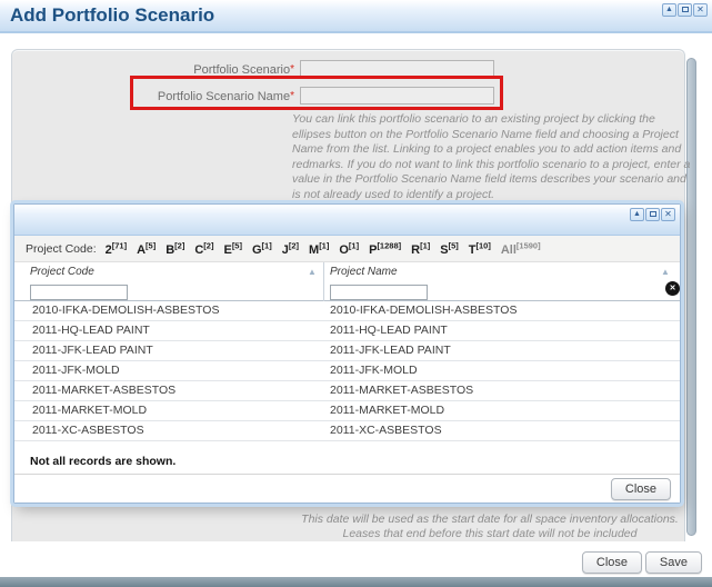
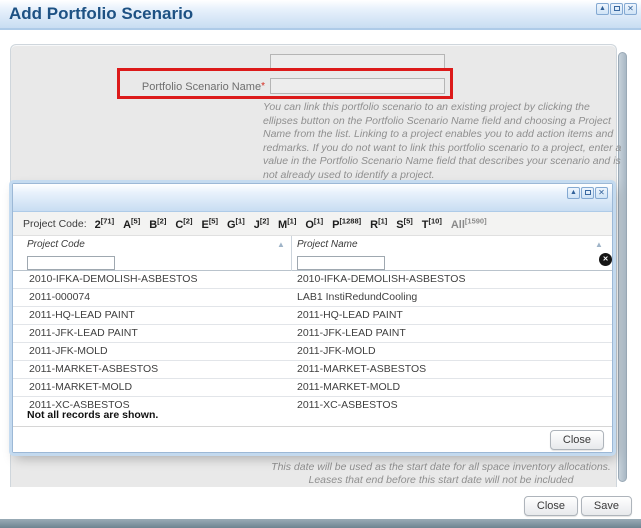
  Add Portfolio Scenario
  ✕
- Portfolio Scenario*
  Portfolio Scenario Name*
- You can link this portfolio scenario to an existing project by clicking the ellipses button on the Portfolio Scenario Name field and choosing a Project Name from the list. Linking to a project enables you to add action items and redmarks. If you do not want to link this portfolio scenario to a project, enter a value in the Portfolio Scenario Name field items describes your scenario and is not already used to identify a project.
+ You can link this portfolio scenario to an existing project by clicking the ellipses button on the Portfolio Scenario Name field and choosing a Project Name from the list. Linking to a project enables you to add action items and redmarks. If you do not want to link this portfolio scenario to a project, enter a value in the Portfolio Scenario Name field that describes your scenario and is not already used to identify a project.
  ✕
  Project Code:
  2[71] A[5] B[2] C[2] E[5] G[1] J[2] M[1] O[1] P[1288] R[1] S[5] T[10] All[1590]
  Project Code
  ▲
  Project Name
  ▲
  2010-IFKA-DEMOLISH-ASBESTOS
  2010-IFKA-DEMOLISH-ASBESTOS
+ 2011-000074
+ LAB1 InstiRedundCooling
  2011-HQ-LEAD PAINT
  2011-HQ-LEAD PAINT
  2011-JFK-LEAD PAINT
  2011-JFK-LEAD PAINT
  2011-JFK-MOLD
  2011-JFK-MOLD
  2011-MARKET-ASBESTOS
  2011-MARKET-ASBESTOS
  2011-MARKET-MOLD
  2011-MARKET-MOLD
  2011-XC-ASBESTOS
  2011-XC-ASBESTOS
  Not all records are shown.
  Close
  This date will be used as the start date for all space inventory allocations. Leases that end before this start date will not be included
  Close
  Save
